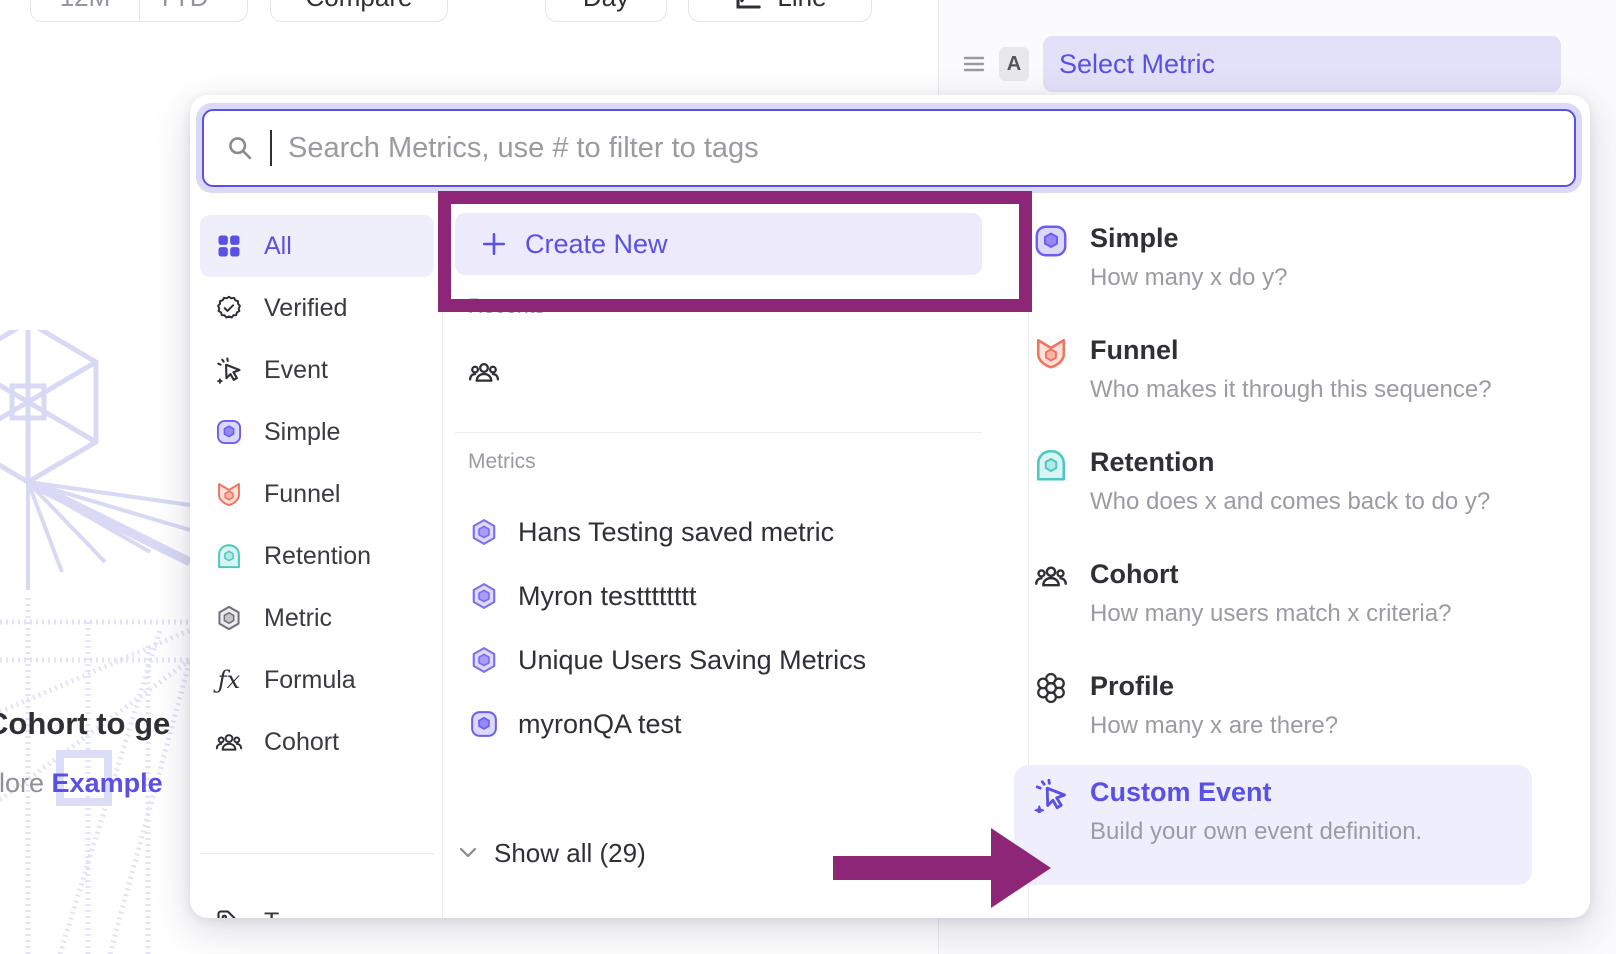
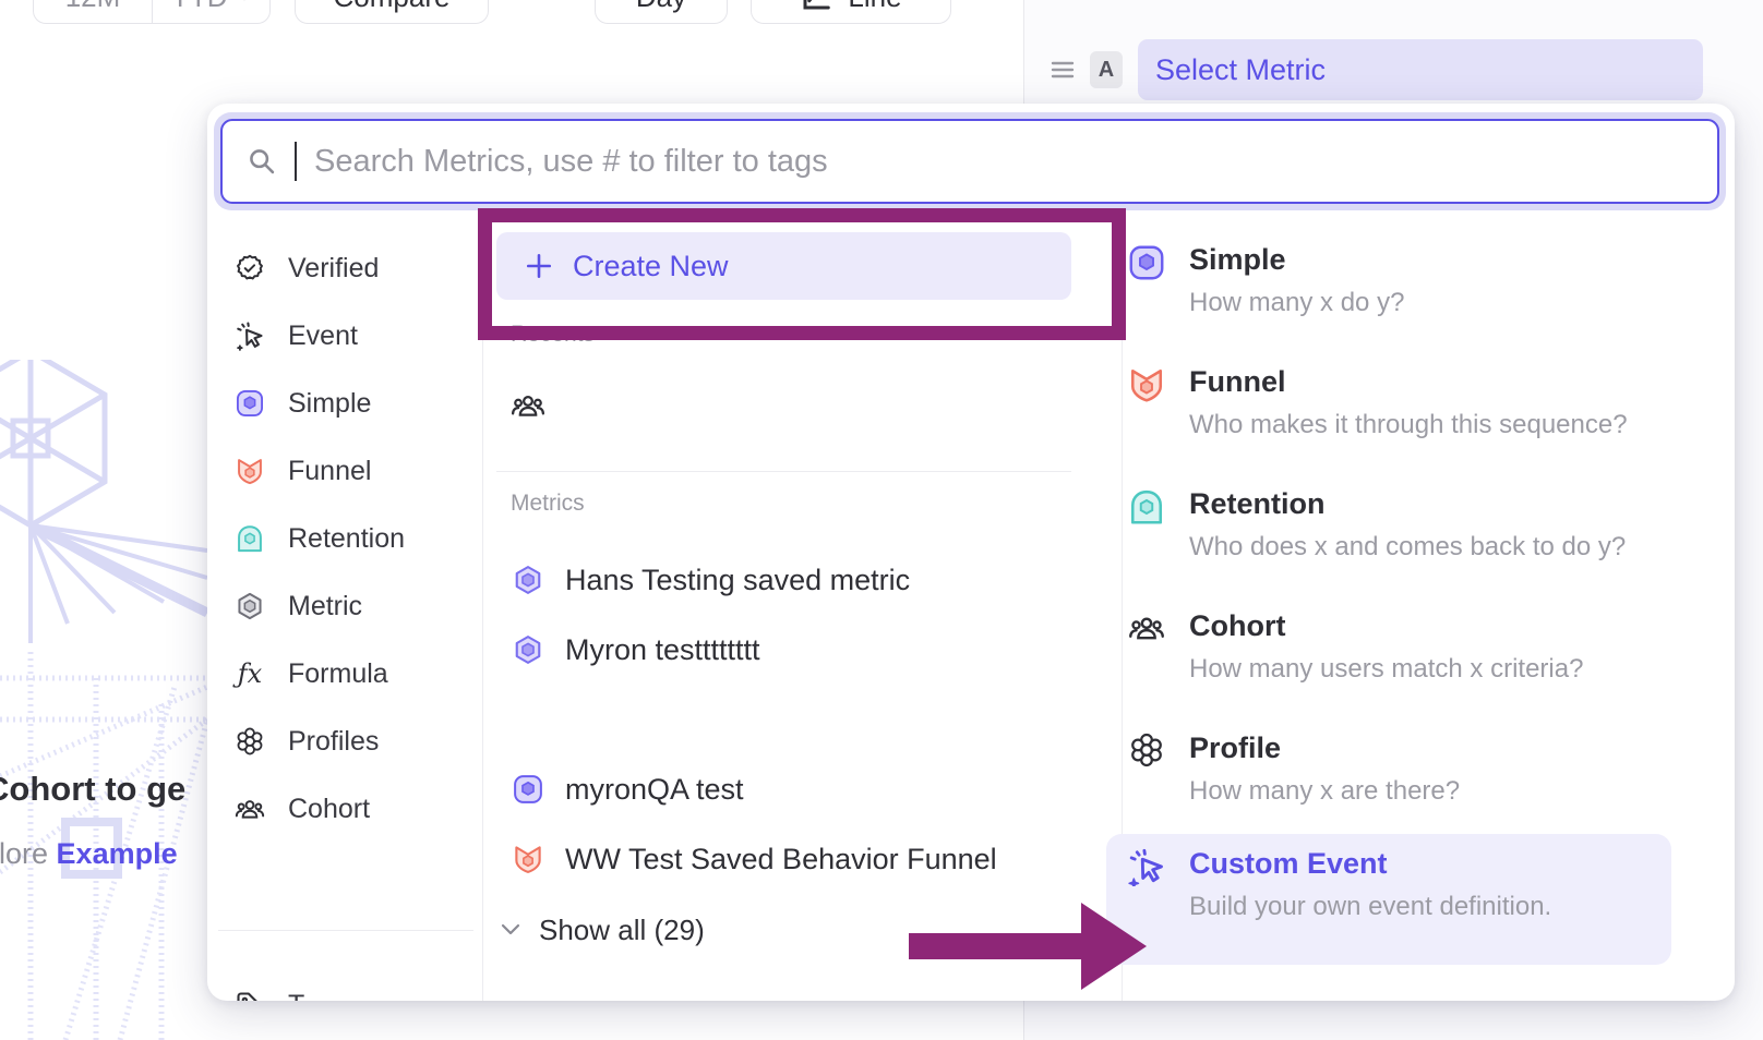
  ohort to ge
  lore Example
  A
  Select Metric
  Search Metrics, use # to filter to tags
- All
  Verified
  Event
  Simple
  Funnel
  Retention
  Metric
  ƒx
  Formula
+ Profiles
  Cohort
  Create New
  Recents
  Metrics
  Hans Testing saved metric
  Myron testttttttt
- Unique Users Saving Metrics
  myronQA test
+ WW Test Saved Behavior Funnel
  Show all (29)
  Simple
  How many x do y?
  Funnel
  Who makes it through this sequence?
  Retention
  Who does x and comes back to do y?
  Cohort
  How many users match x criteria?
  Profile
  How many x are there?
  Custom Event
  Build your own event definition.
